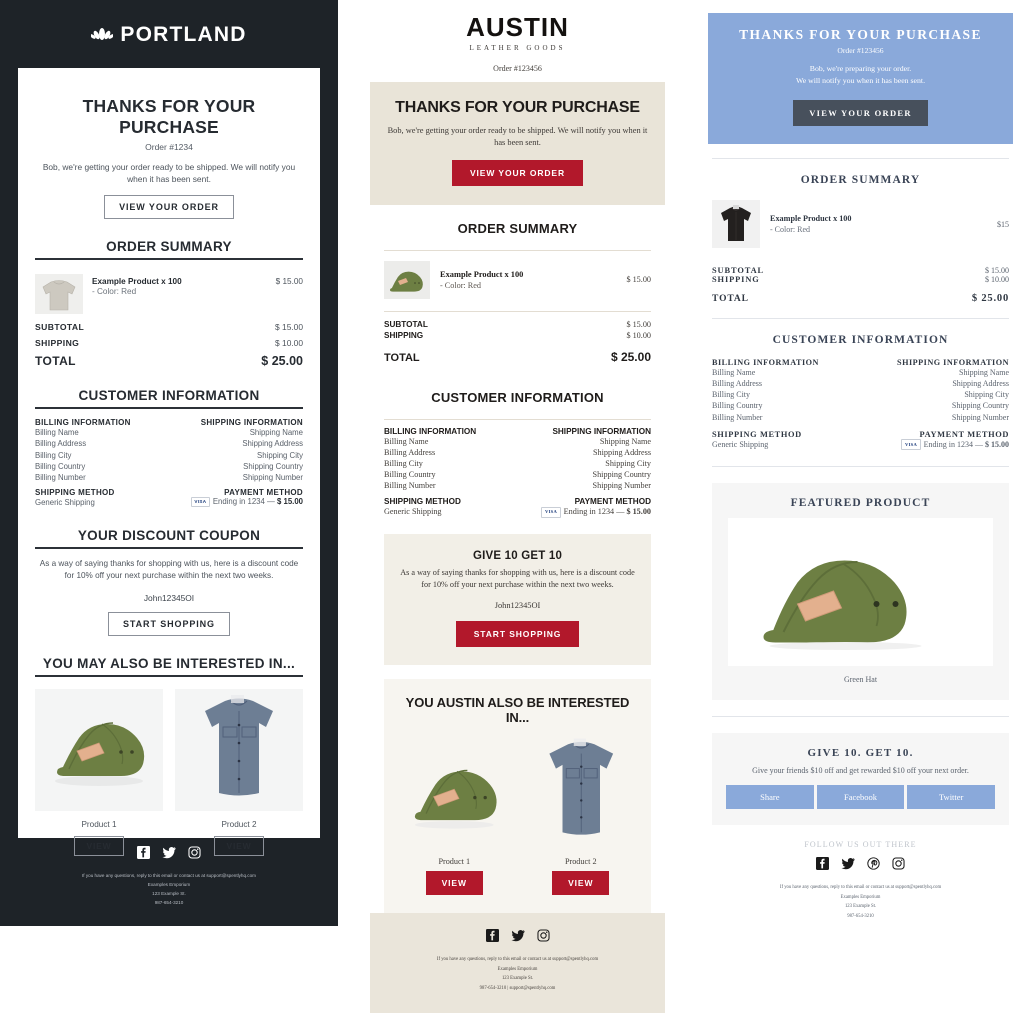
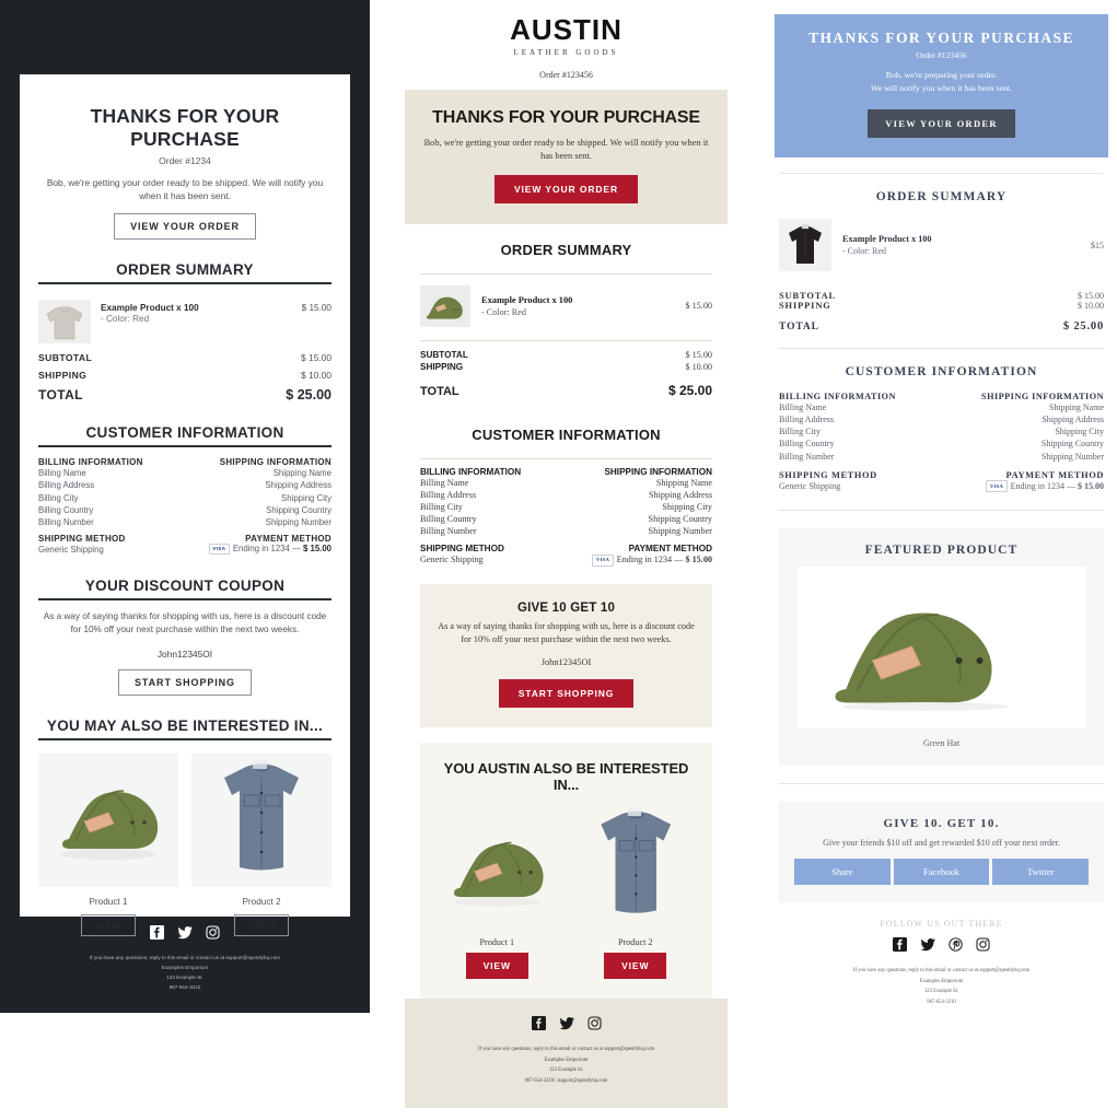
- PORTLAND
  THANKS FOR YOUR PURCHASE
  Order #1234
  Bob, we're getting your order ready to be shipped. We will notify you when it has been sent.
  VIEW YOUR ORDER
  ORDER SUMMARY
  Example Product x 100
  - Color: Red
  $ 15.00
  SUBTOTAL
  $ 15.00
  SHIPPING
  $ 10.00
  TOTAL
  $ 25.00
  CUSTOMER INFORMATION
  BILLING INFORMATION
  Billing Name
  Billing Address
  Billing City
  Billing Country
  Billing Number
  SHIPPING METHOD
  Generic Shipping
  SHIPPING INFORMATION
  Shipping Name
  Shipping Address
  Shipping City
  Shipping Country
  Shipping Number
  PAYMENT METHOD
  Ending in 1234 — $ 15.00
  YOUR DISCOUNT COUPON
  As a way of saying thanks for shopping with us, here is a discount code for 10% off your next purchase within the next two weeks.
  John12345OI
  START SHOPPING
  YOU MAY ALSO BE INTERESTED IN...
  Product 1
  Product 2
  AUSTIN
  LEATHER GOODS
  Order #123456
  THANKS FOR YOUR PURCHASE
  Bob, we're getting your order ready to be shipped. We will notify you when it has been sent.
  VIEW YOUR ORDER
  ORDER SUMMARY
  Example Product x 100
  - Color: Red
  $ 15.00
  SUBTOTAL
  $ 15.00
  SHIPPING
  $ 10.00
  TOTAL
  $ 25.00
  CUSTOMER INFORMATION
  BILLING INFORMATION
  Billing Name
  Billing Address
  Billing City
  Billing Country
  Billing Number
  SHIPPING METHOD
  Generic Shipping
  SHIPPING INFORMATION
  Shipping Name
  Shipping Address
  Shipping City
  Shipping Country
  Shipping Number
  PAYMENT METHOD
  Ending in 1234 — $ 15.00
  GIVE 10 GET 10
  As a way of saying thanks for shopping with us, here is a discount code for 10% off your next purchase within the next two weeks.
  John12345OI
  START SHOPPING
  YOU AUSTIN ALSO BE INTERESTED IN...
  Product 1
  VIEW
  Product 2
  VIEW
  THANKS FOR YOUR PURCHASE
  Order #123456
  Bob, we're preparing your order.
  We will notify you when it has been sent.
  VIEW YOUR ORDER
  ORDER SUMMARY
  Example Product x 100
  - Color: Red
  $15
  SUBTOTAL
  $ 15.00
  SHIPPING
  $ 10.00
  TOTAL
  $ 25.00
  CUSTOMER INFORMATION
  BILLING INFORMATION
  Billing Name
  Billing Address
  Billing City
  Billing Country
  Billing Number
  SHIPPING METHOD
  Generic Shipping
  SHIPPING INFORMATION
  Shipping Name
  Shipping Address
  Shipping City
  Shipping Country
  Shipping Number
  PAYMENT METHOD
  Ending in 1234 — $ 15.00
  FEATURED PRODUCT
  Green Hat
  GIVE 10. GET 10.
  Give your friends $10 off and get rewarded $10 off your next order.
  Share
  Facebook
  Twitter
  FOLLOW US OUT THERE
